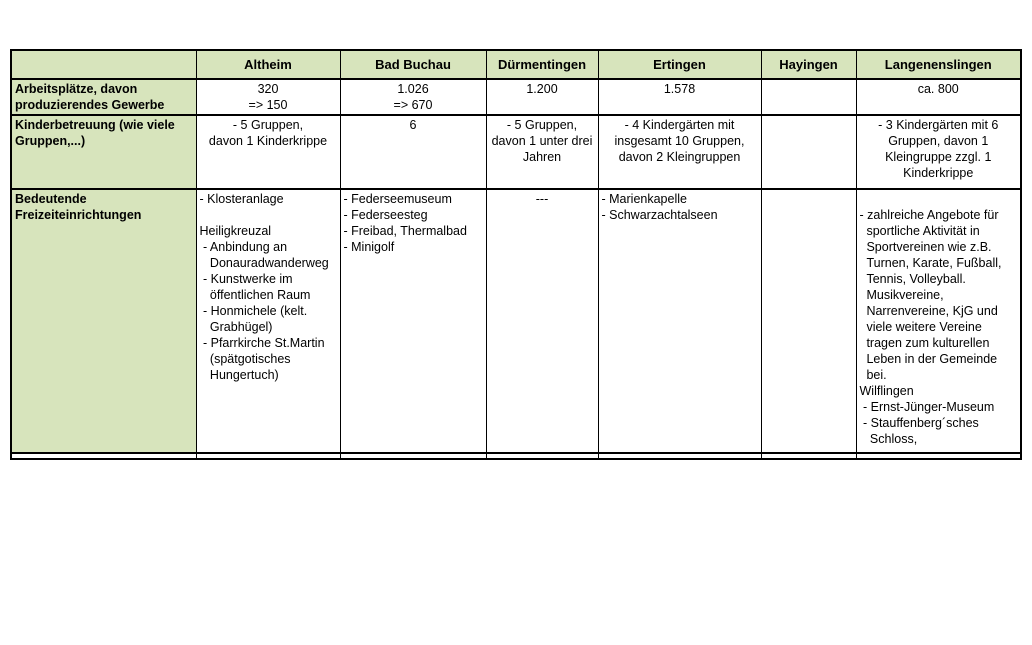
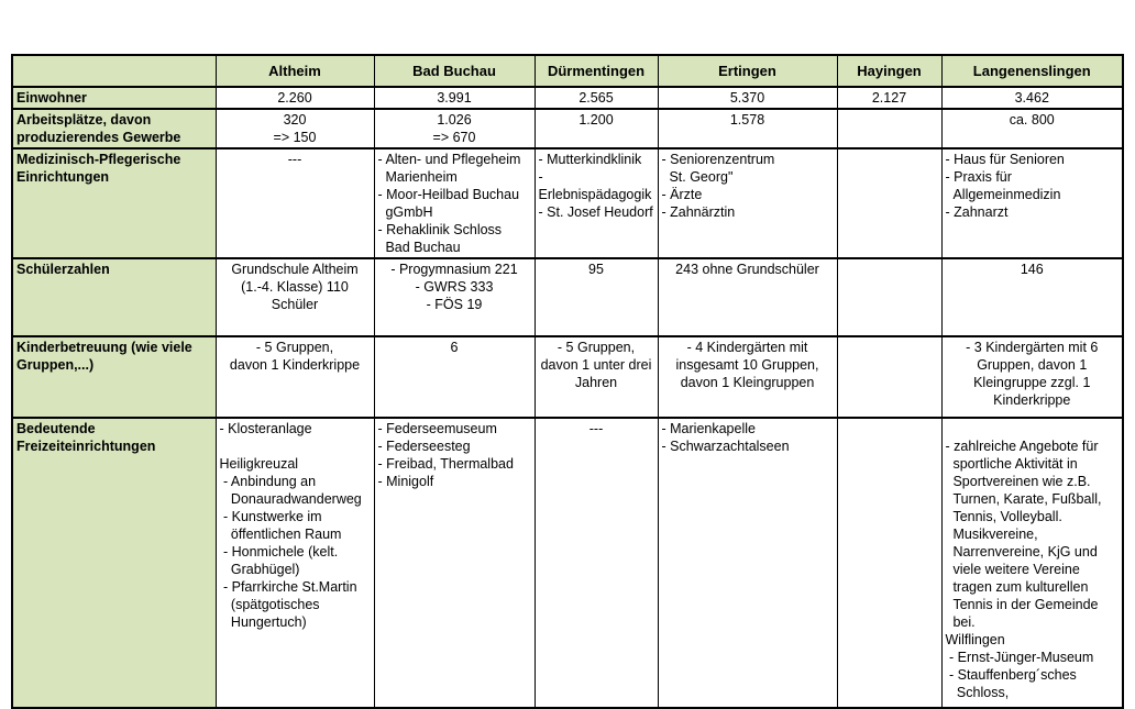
  	Altheim	Bad Buchau	Dürmentingen	Ertingen	Hayingen	Langenenslingen
+ Einwohner	2.260	3.991	2.565	5.370	2.127	3.462
  Arbeitsplätze, davon produzierendes Gewerbe	320 => 150	1.026 => 670	1.200	1.578		ca. 800
+ Medizinisch-Pflegerische Einrichtungen	---	- Alten- und Pflegeheim Marienheim - Moor-Heilbad Buchau gGmbH - Rehaklinik Schloss Bad Buchau	- Mutterkindklinik - Erlebnispädagogik - St. Josef Heudorf	- Seniorenzentrum St. Georg" - Ärzte - Zahnärztin		- Haus für Senioren - Praxis für Allgemeinmedizin - Zahnarzt
+ Schülerzahlen	Grundschule Altheim (1.-4. Klasse) 110 Schüler	- Progymnasium 221 - GWRS 333 - FÖS 19	95	243 ohne Grundschüler		146
- Kinderbetreuung (wie viele Gruppen,...)	- 5 Gruppen, davon 1 Kinderkrippe	6	- 5 Gruppen, davon 1 unter drei Jahren	- 4 Kindergärten mit insgesamt 10 Gruppen, davon 2 Kleingruppen		- 3 Kindergärten mit 6 Gruppen, davon 1 Kleingruppe zzgl. 1 Kinderkrippe
+ Kinderbetreuung (wie viele Gruppen,...)	- 5 Gruppen, davon 1 Kinderkrippe	6	- 5 Gruppen, davon 1 unter drei Jahren	- 4 Kindergärten mit insgesamt 10 Gruppen, davon 1 Kleingruppen		- 3 Kindergärten mit 6 Gruppen, davon 1 Kleingruppe zzgl. 1 Kinderkrippe
- Bedeutende Freizeiteinrichtungen	- Klosteranlage Heiligkreuzal - Anbindung an Donauradwanderweg - Kunstwerke im öffentlichen Raum - Honmichele (kelt. Grabhügel) - Pfarrkirche St.Martin (spätgotisches Hungertuch)	- Federseemuseum - Federseesteg - Freibad, Thermalbad - Minigolf	---	- Marienkapelle - Schwarzachtalseen		- zahlreiche Angebote für sportliche Aktivität in Sportvereinen wie z.B. Turnen, Karate, Fußball, Tennis, Volleyball. Musikvereine, Narrenvereine, KjG und viele weitere Vereine tragen zum kulturellen Leben in der Gemeinde bei. Wilflingen - Ernst-Jünger-Museum - Stauffenberg´sches Schloss,
+ Bedeutende Freizeiteinrichtungen	- Klosteranlage Heiligkreuzal - Anbindung an Donauradwanderweg - Kunstwerke im öffentlichen Raum - Honmichele (kelt. Grabhügel) - Pfarrkirche St.Martin (spätgotisches Hungertuch)	- Federseemuseum - Federseesteg - Freibad, Thermalbad - Minigolf	---	- Marienkapelle - Schwarzachtalseen		- zahlreiche Angebote für sportliche Aktivität in Sportvereinen wie z.B. Turnen, Karate, Fußball, Tennis, Volleyball. Musikvereine, Narrenvereine, KjG und viele weitere Vereine tragen zum kulturellen Tennis in der Gemeinde bei. Wilflingen - Ernst-Jünger-Museum - Stauffenberg´sches Schloss,
